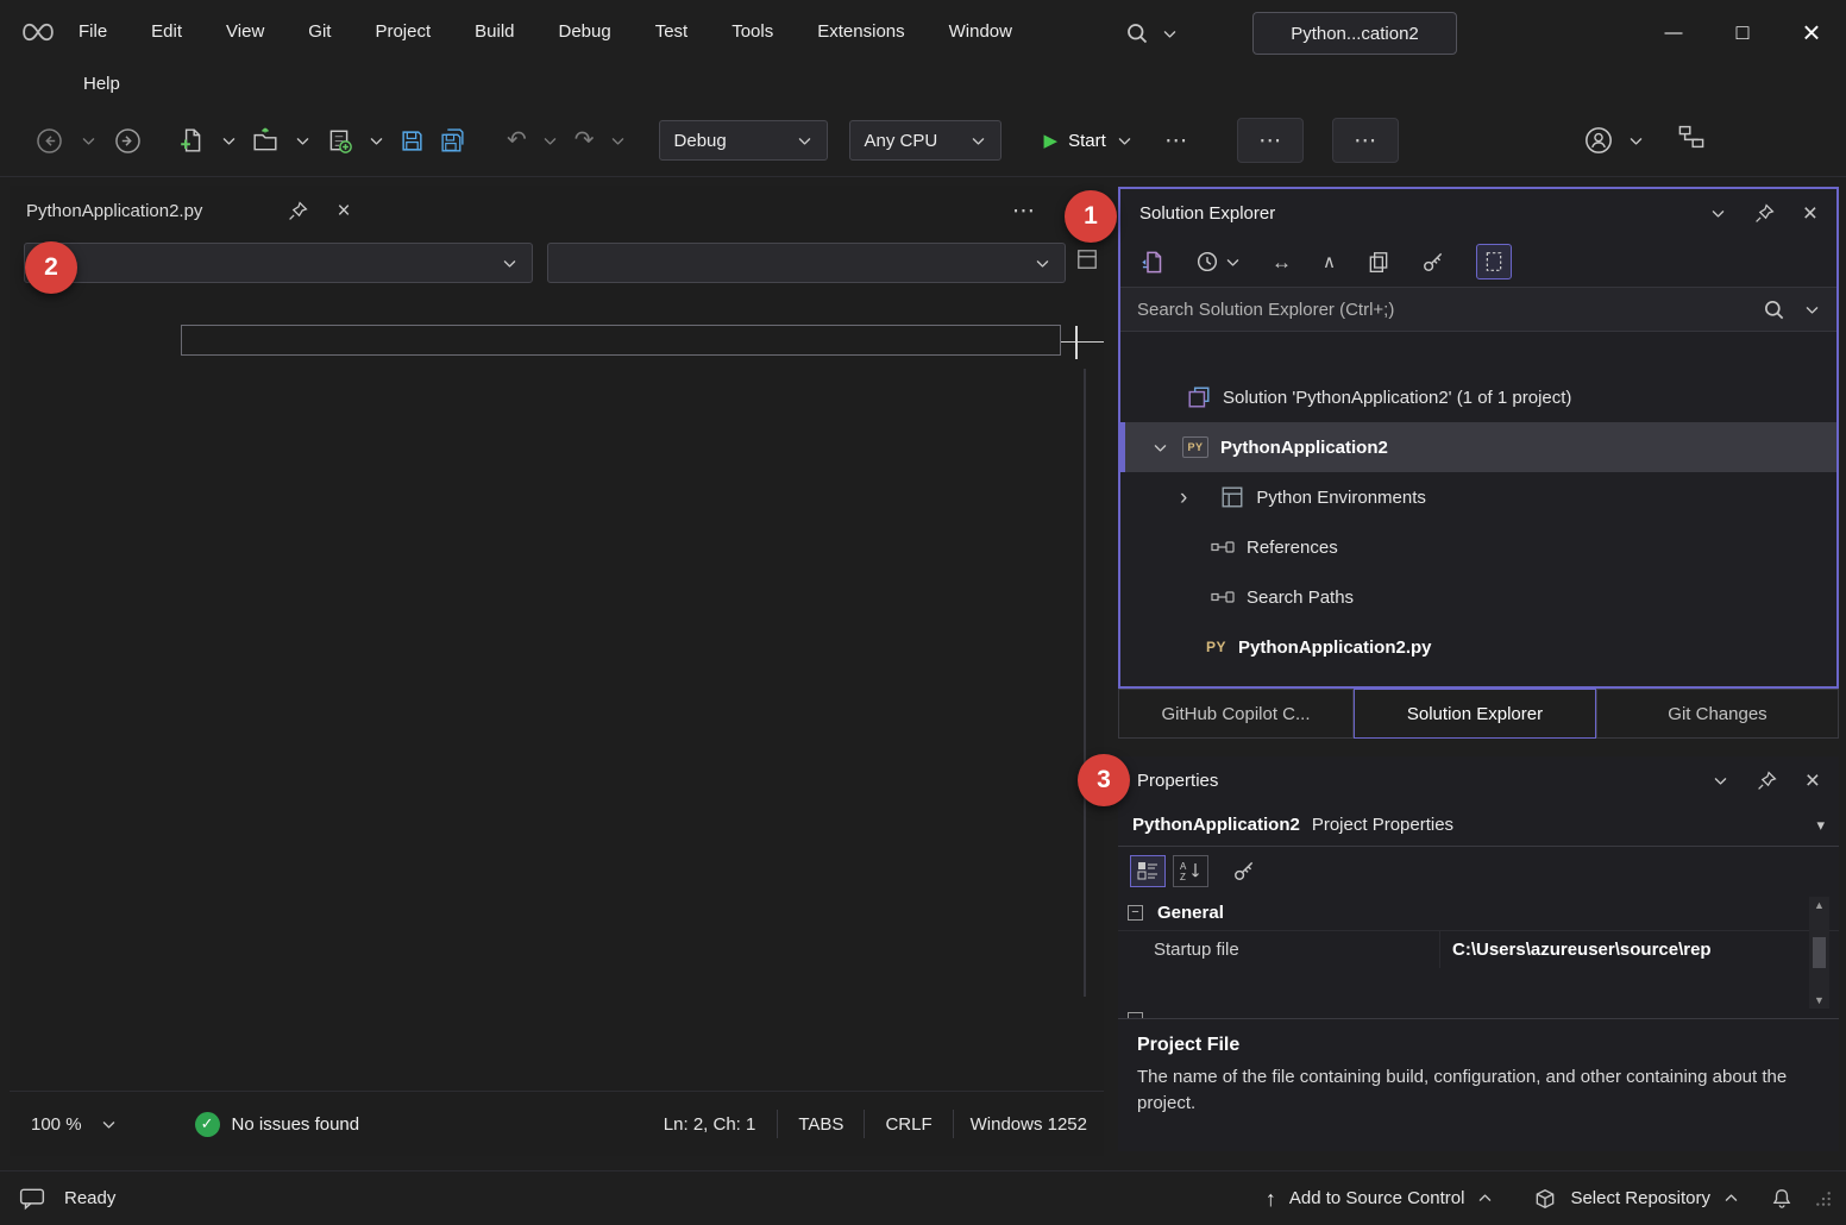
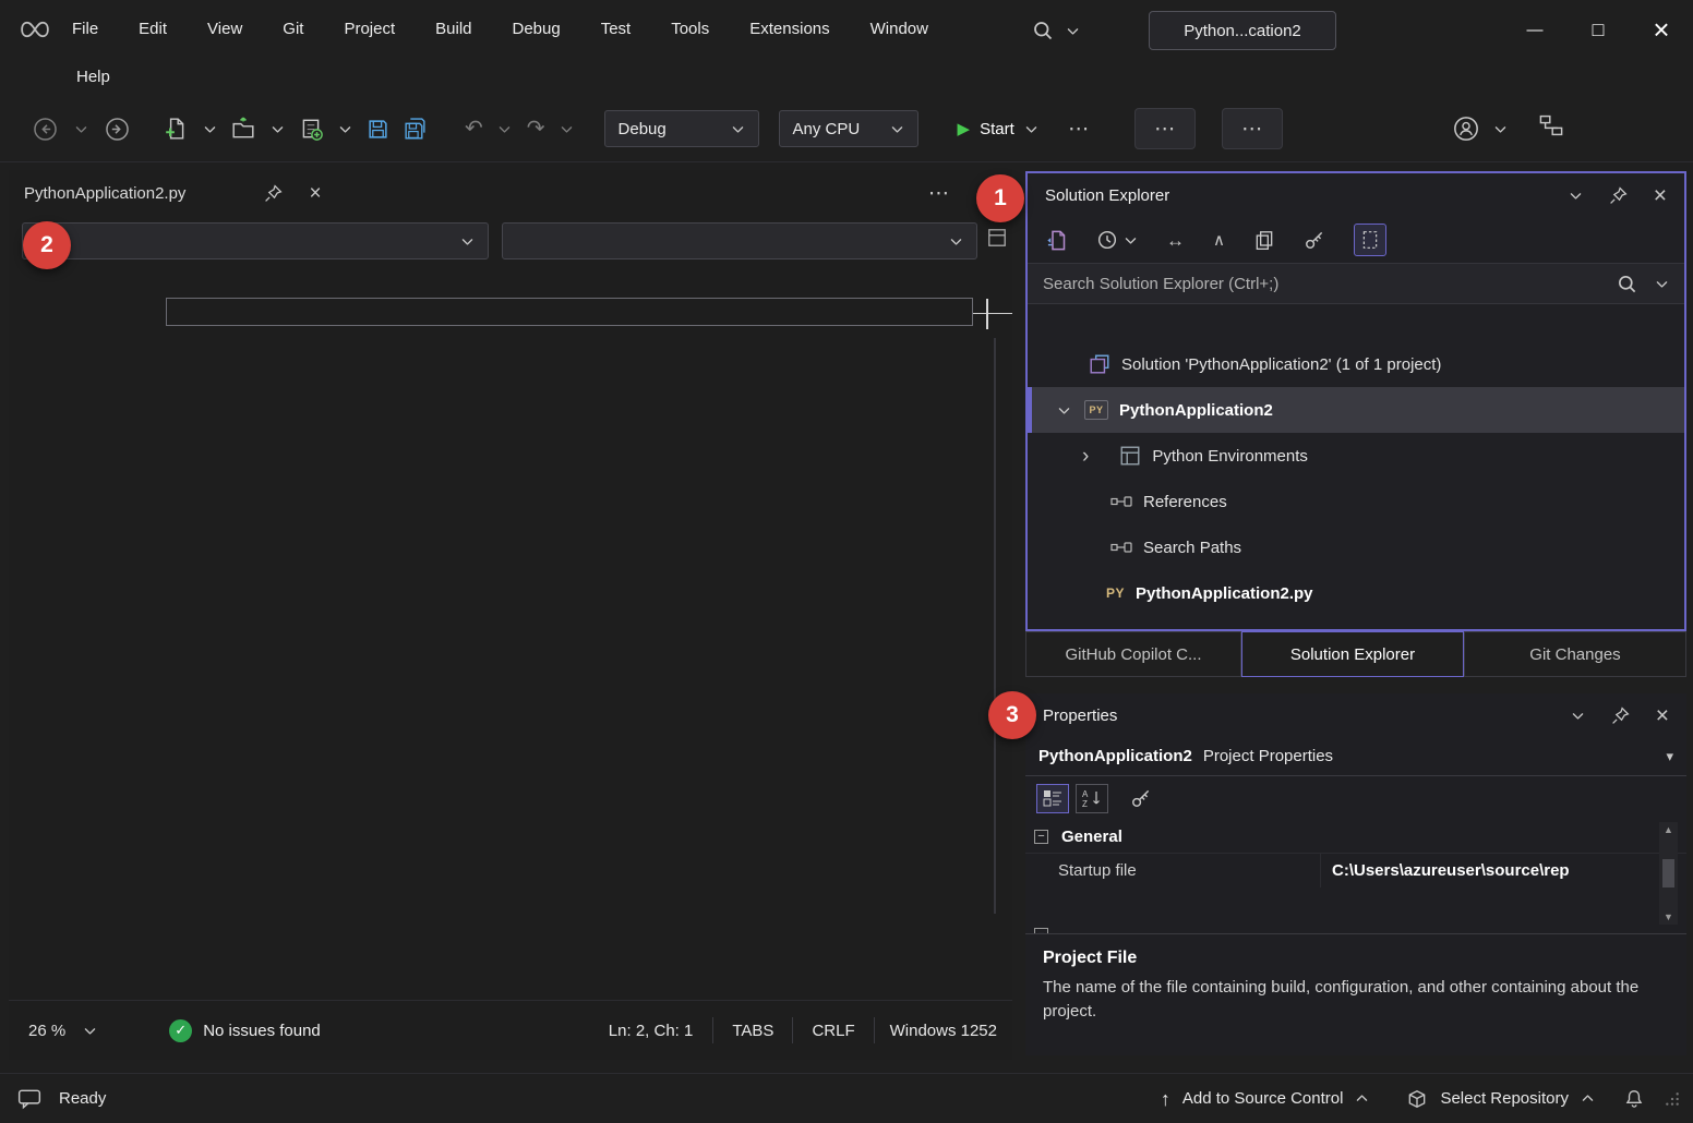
  File
  Edit
  View
  Git
  Project
  Build
  Debug
  Test
  Tools
  Extensions
  Window
  Help
  Python...cation2
  —
  □
  ×
  ↶
  ↷
  Debug
  Any CPU
  ▶
  Start
  ⋯
  ⋯
  ⋯
  PythonApplication2.py
  ×
  ⋯
- 100 %
+ 26 %
  ✓
  No issues found
  Ln: 2, Ch: 1
  TABS
  CRLF
  Windows 1252
  Solution Explorer
  ×
  ↔
  ∧
  Search Solution Explorer (Ctrl+;)
  Solution 'PythonApplication2' (1 of 1 project)
  PY
  PythonApplication2
  ›
  Python Environments
  References
  Search Paths
  PY
  PythonApplication2.py
  GitHub Copilot C...
  Solution Explorer
  Git Changes
  Properties
  ×
  PythonApplication2
  Project Properties
  ▾
  A
  Z
  −
  General
  Startup file
  C:\Users\azureuser\source\rep
  ▲
  ▼
  Project File
  The name of the file containing build, configuration, and other containing about the project.
  Ready
  ↑
  Add to Source Control
  Select Repository
  1
  2
  3
